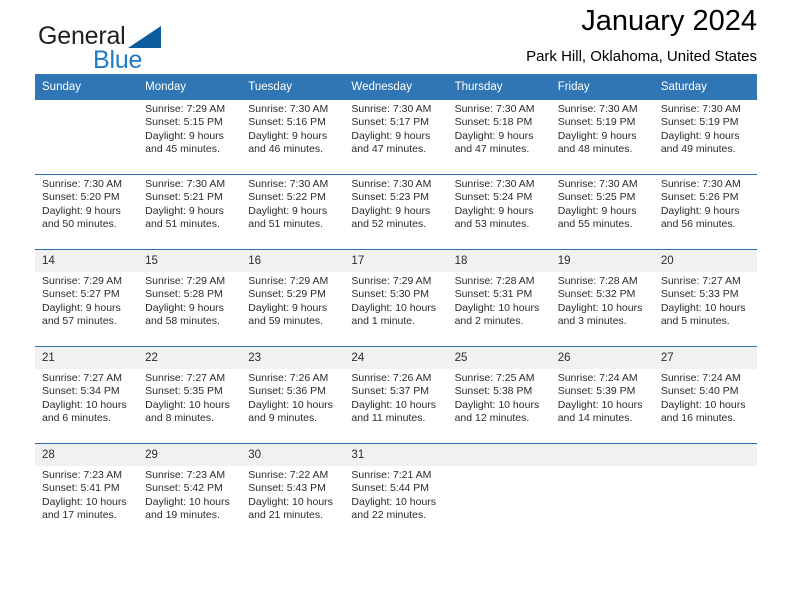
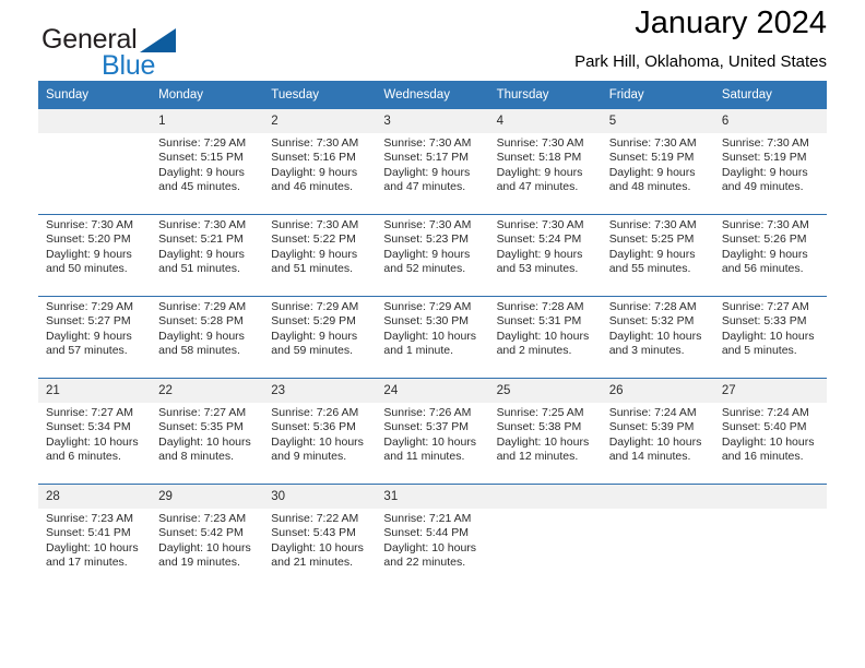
  General
  Blue
  January 2024
  Park Hill, Oklahoma, United States
  Sunday	Monday	Tuesday	Wednesday	Thursday	Friday	Saturday
+ 	1	2	3	4	5	6
  	Sunrise: 7:29 AM Sunset: 5:15 PM Daylight: 9 hours and 45 minutes.	Sunrise: 7:30 AM Sunset: 5:16 PM Daylight: 9 hours and 46 minutes.	Sunrise: 7:30 AM Sunset: 5:17 PM Daylight: 9 hours and 47 minutes.	Sunrise: 7:30 AM Sunset: 5:18 PM Daylight: 9 hours and 47 minutes.	Sunrise: 7:30 AM Sunset: 5:19 PM Daylight: 9 hours and 48 minutes.	Sunrise: 7:30 AM Sunset: 5:19 PM Daylight: 9 hours and 49 minutes.
  Sunrise: 7:30 AM Sunset: 5:20 PM Daylight: 9 hours and 50 minutes.	Sunrise: 7:30 AM Sunset: 5:21 PM Daylight: 9 hours and 51 minutes.	Sunrise: 7:30 AM Sunset: 5:22 PM Daylight: 9 hours and 51 minutes.	Sunrise: 7:30 AM Sunset: 5:23 PM Daylight: 9 hours and 52 minutes.	Sunrise: 7:30 AM Sunset: 5:24 PM Daylight: 9 hours and 53 minutes.	Sunrise: 7:30 AM Sunset: 5:25 PM Daylight: 9 hours and 55 minutes.	Sunrise: 7:30 AM Sunset: 5:26 PM Daylight: 9 hours and 56 minutes.
- 14	15	16	17	18	19	20
  Sunrise: 7:29 AM Sunset: 5:27 PM Daylight: 9 hours and 57 minutes.	Sunrise: 7:29 AM Sunset: 5:28 PM Daylight: 9 hours and 58 minutes.	Sunrise: 7:29 AM Sunset: 5:29 PM Daylight: 9 hours and 59 minutes.	Sunrise: 7:29 AM Sunset: 5:30 PM Daylight: 10 hours and 1 minute.	Sunrise: 7:28 AM Sunset: 5:31 PM Daylight: 10 hours and 2 minutes.	Sunrise: 7:28 AM Sunset: 5:32 PM Daylight: 10 hours and 3 minutes.	Sunrise: 7:27 AM Sunset: 5:33 PM Daylight: 10 hours and 5 minutes.
  21	22	23	24	25	26	27
  Sunrise: 7:27 AM Sunset: 5:34 PM Daylight: 10 hours and 6 minutes.	Sunrise: 7:27 AM Sunset: 5:35 PM Daylight: 10 hours and 8 minutes.	Sunrise: 7:26 AM Sunset: 5:36 PM Daylight: 10 hours and 9 minutes.	Sunrise: 7:26 AM Sunset: 5:37 PM Daylight: 10 hours and 11 minutes.	Sunrise: 7:25 AM Sunset: 5:38 PM Daylight: 10 hours and 12 minutes.	Sunrise: 7:24 AM Sunset: 5:39 PM Daylight: 10 hours and 14 minutes.	Sunrise: 7:24 AM Sunset: 5:40 PM Daylight: 10 hours and 16 minutes.
  28	29	30	31
  Sunrise: 7:23 AM Sunset: 5:41 PM Daylight: 10 hours and 17 minutes.	Sunrise: 7:23 AM Sunset: 5:42 PM Daylight: 10 hours and 19 minutes.	Sunrise: 7:22 AM Sunset: 5:43 PM Daylight: 10 hours and 21 minutes.	Sunrise: 7:21 AM Sunset: 5:44 PM Daylight: 10 hours and 22 minutes.
